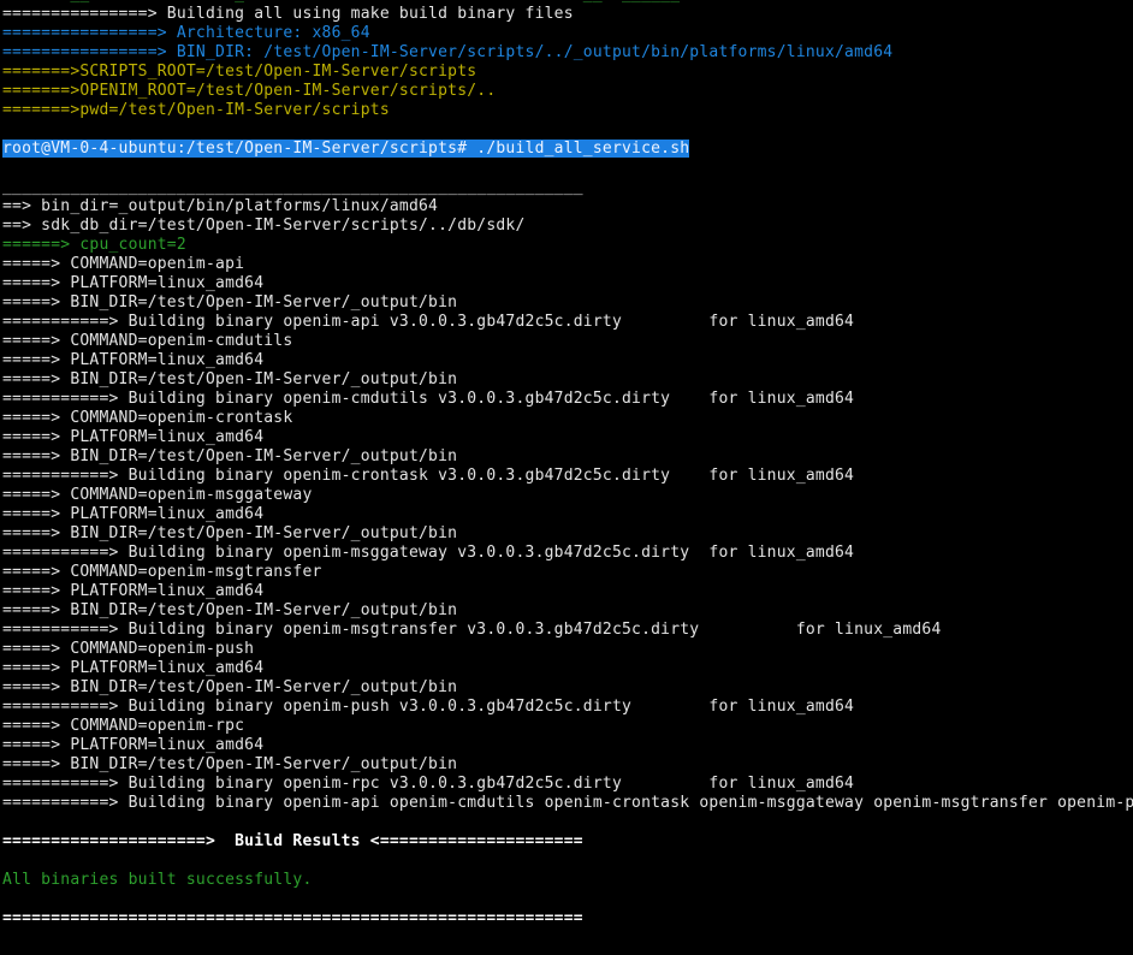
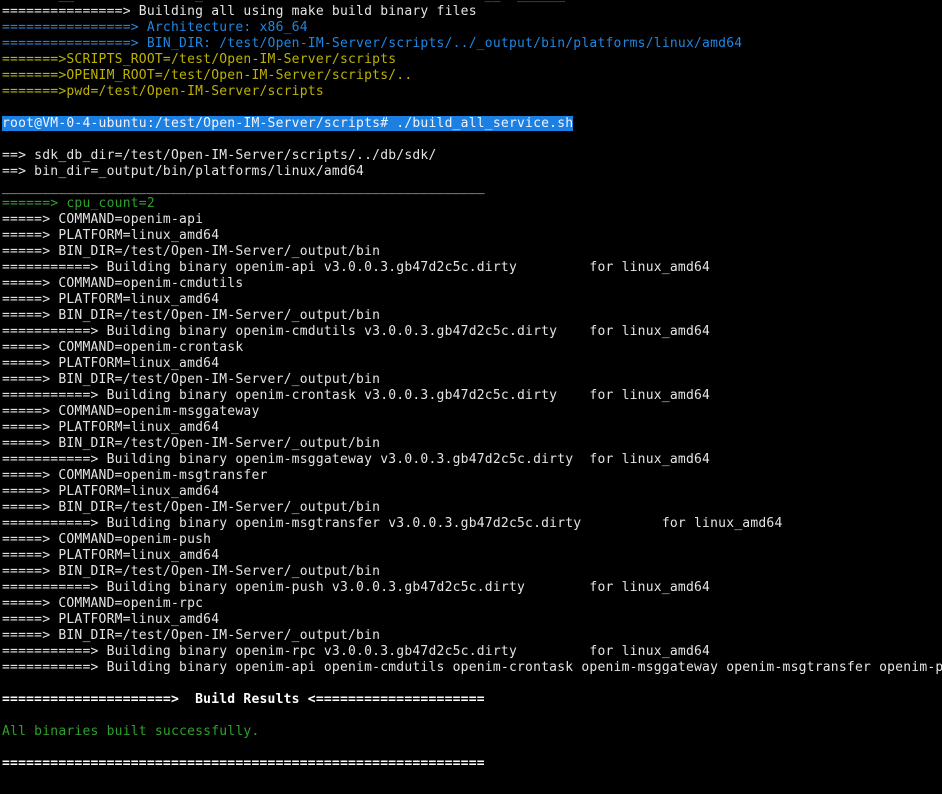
  ===============> Building all using make build binary files
  ================> Architecture: x86_64
  ================> BIN_DIR: /test/Open-IM-Server/scripts/../_output/bin/platforms/linux/amd64
  =======>SCRIPTS_ROOT=/test/Open-IM-Server/scripts
  =======>OPENIM_ROOT=/test/Open-IM-Server/scripts/..
  =======>pwd=/test/Open-IM-Server/scripts
  root@VM-0-4-ubuntu:/test/Open-IM-Server/scripts# ./build_all_service.sh
- ____________________________________________________________
+ ==> sdk_db_dir=/test/Open-IM-Server/scripts/../db/sdk/
  ==> bin_dir=_output/bin/platforms/linux/amd64
- ==> sdk_db_dir=/test/Open-IM-Server/scripts/../db/sdk/
+ ____________________________________________________________
  ======> cpu_count=2
  =====> COMMAND=openim-api
  =====> PLATFORM=linux_amd64
  =====> BIN_DIR=/test/Open-IM-Server/_output/bin
  ===========> Building binary openim-api v3.0.0.3.gb47d2c5c.dirty for linux_amd64
  =====> COMMAND=openim-cmdutils
  =====> PLATFORM=linux_amd64
  =====> BIN_DIR=/test/Open-IM-Server/_output/bin
  ===========> Building binary openim-cmdutils v3.0.0.3.gb47d2c5c.dirty for linux_amd64
  =====> COMMAND=openim-crontask
  =====> PLATFORM=linux_amd64
  =====> BIN_DIR=/test/Open-IM-Server/_output/bin
  ===========> Building binary openim-crontask v3.0.0.3.gb47d2c5c.dirty for linux_amd64
  =====> COMMAND=openim-msggateway
  =====> PLATFORM=linux_amd64
  =====> BIN_DIR=/test/Open-IM-Server/_output/bin
  ===========> Building binary openim-msggateway v3.0.0.3.gb47d2c5c.dirty for linux_amd64
  =====> COMMAND=openim-msgtransfer
  =====> PLATFORM=linux_amd64
  =====> BIN_DIR=/test/Open-IM-Server/_output/bin
  ===========> Building binary openim-msgtransfer v3.0.0.3.gb47d2c5c.dirty for linux_amd64
  =====> COMMAND=openim-push
  =====> PLATFORM=linux_amd64
  =====> BIN_DIR=/test/Open-IM-Server/_output/bin
  ===========> Building binary openim-push v3.0.0.3.gb47d2c5c.dirty for linux_amd64
  =====> COMMAND=openim-rpc
  =====> PLATFORM=linux_amd64
  =====> BIN_DIR=/test/Open-IM-Server/_output/bin
  ===========> Building binary openim-rpc v3.0.0.3.gb47d2c5c.dirty for linux_amd64
  ===========> Building binary openim-api openim-cmdutils openim-crontask openim-msggateway openim-msgtransfer openim-p
  =====================> Build Results <=====================
  All binaries built successfully.
  ============================================================
